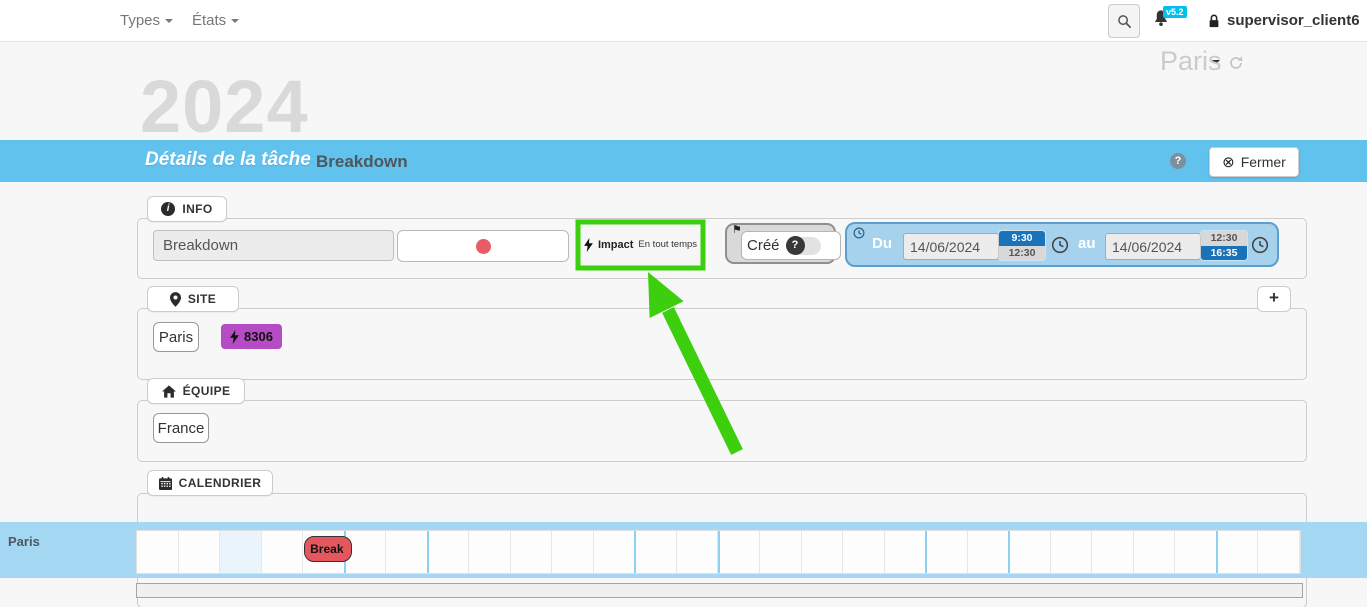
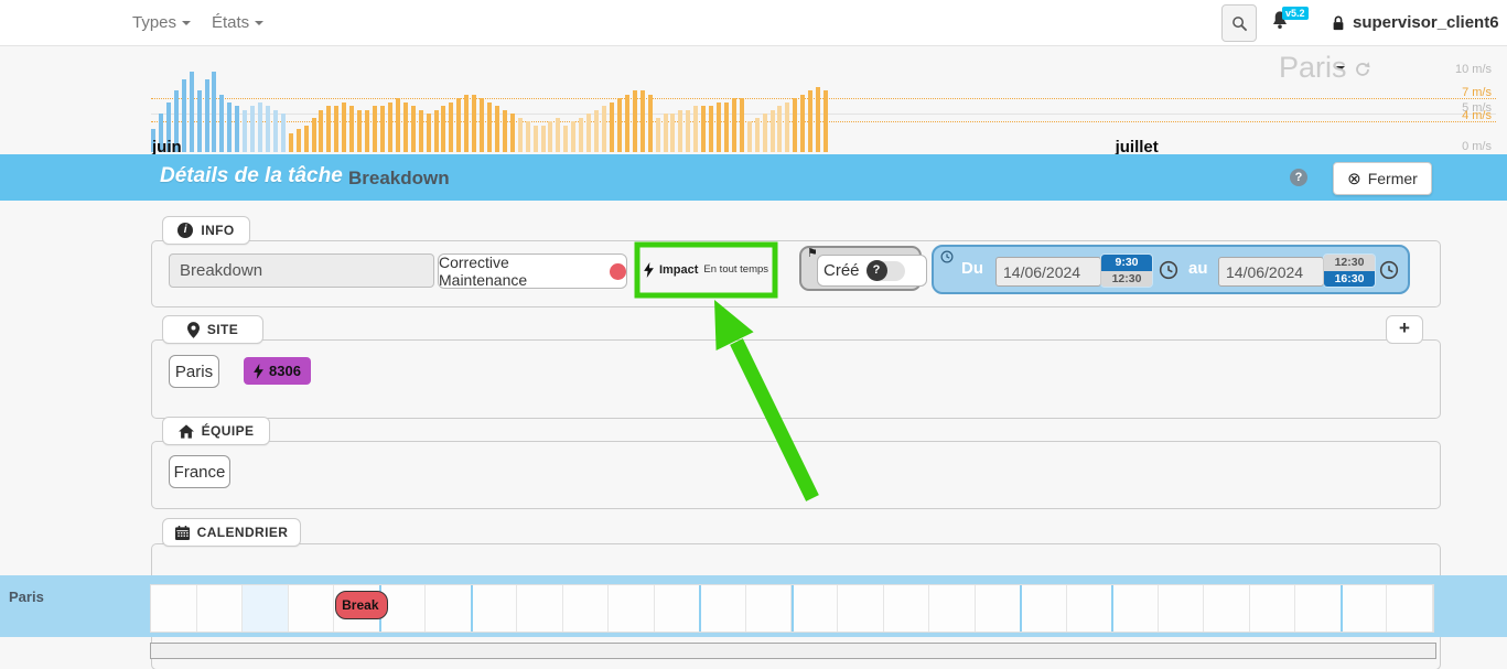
  Types
  États
  v5.2
  supervisor_client6
- 2024
  Paris
+ juin
+ juillet
+ 10 m/s
+ 7 m/s
+ 5 m/s
+ 4 m/s
+ 0 m/s
  Détails de la tâche
  Breakdown
  ?
  ⊗
  Fermer
  i
  INFO
  Breakdown
+ Corrective Maintenance
  Impact
  En tout temps
  ⚑
  Créé
  ?
  Du
  14/06/2024
  9:30
  12:30
  au
  14/06/2024
  12:30
- 16:35
+ 16:30
  SITE
  +
  Paris
  8306
  ÉQUIPE
  France
  CALENDRIER
  Paris
  Break
